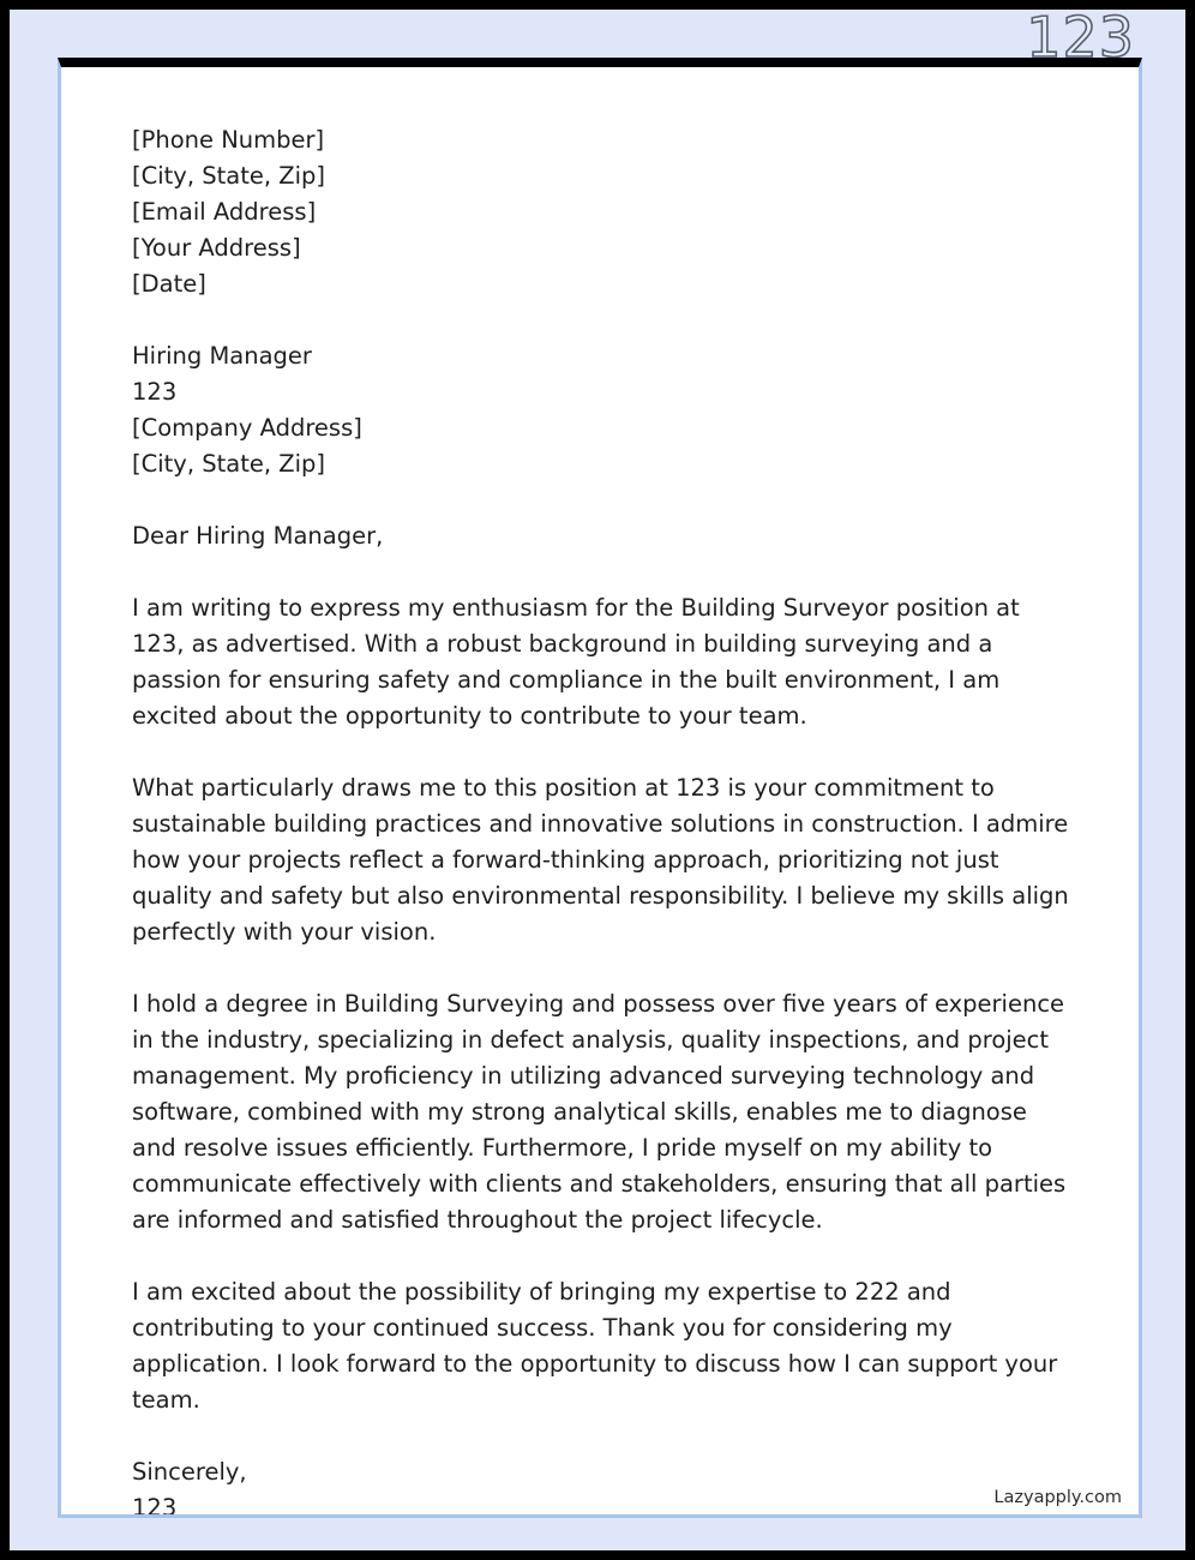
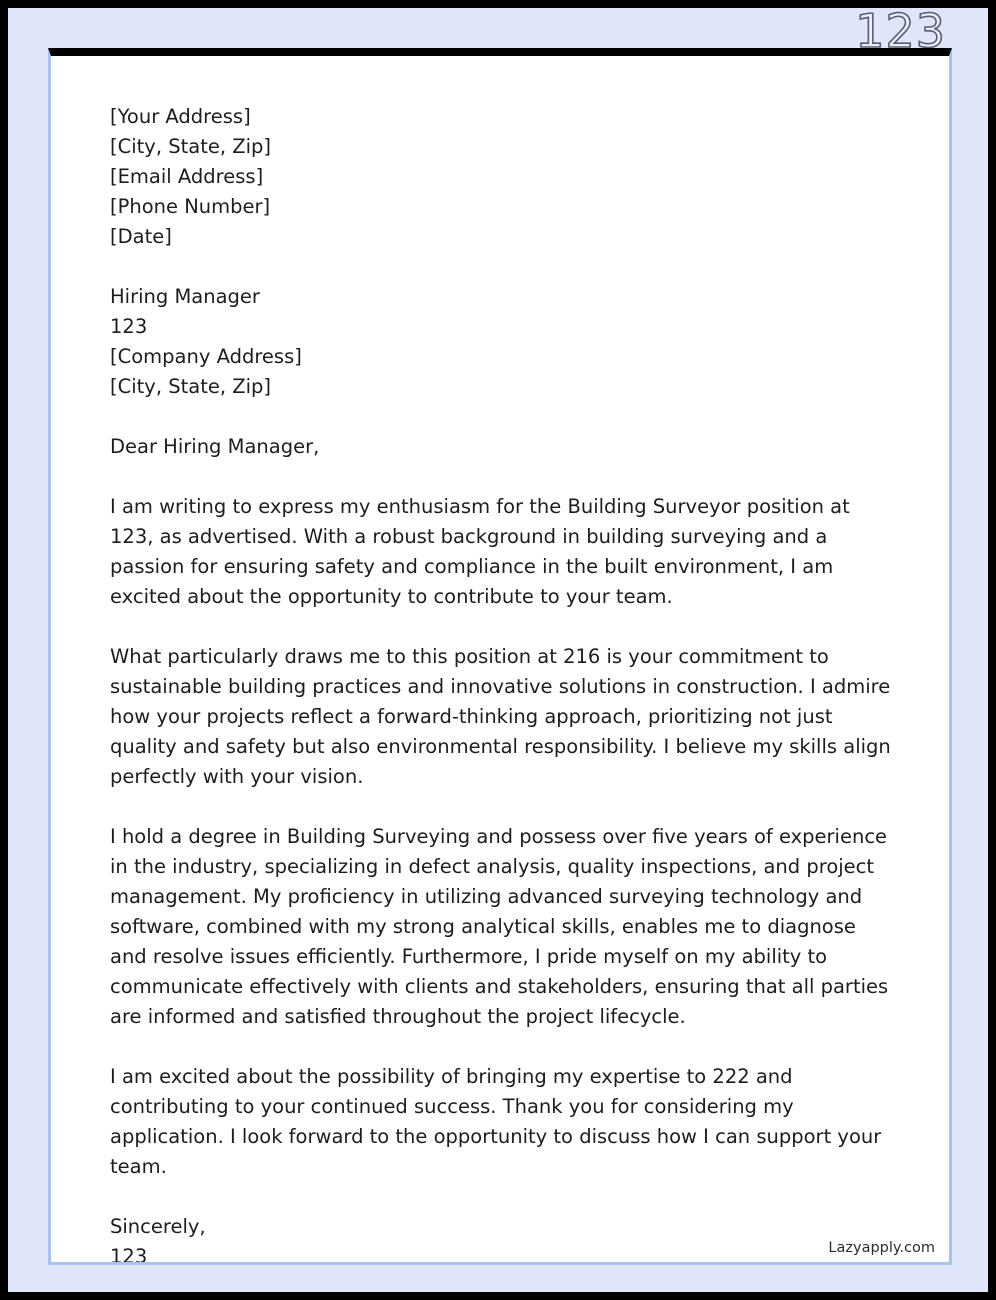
  123
- [Phone Number]
+ [Your Address]
  [City, State, Zip]
  [Email Address]
- [Your Address]
+ [Phone Number]
  [Date]
  Hiring Manager
  123
  [Company Address]
  [City, State, Zip]
  Dear Hiring Manager,
  I am writing to express my enthusiasm for the Building Surveyor position at 123, as advertised. With a robust background in building surveying and a passion for ensuring safety and compliance in the built environment, I am excited about the opportunity to contribute to your team.
- What particularly draws me to this position at 123 is your commitment to sustainable building practices and innovative solutions in construction. I admire how your projects reflect a forward-thinking approach, prioritizing not just quality and safety but also environmental responsibility. I believe my skills align perfectly with your vision.
+ What particularly draws me to this position at 216 is your commitment to sustainable building practices and innovative solutions in construction. I admire how your projects reflect a forward-thinking approach, prioritizing not just quality and safety but also environmental responsibility. I believe my skills align perfectly with your vision.
  I hold a degree in Building Surveying and possess over five years of experience in the industry, specializing in defect analysis, quality inspections, and project management. My proficiency in utilizing advanced surveying technology and software, combined with my strong analytical skills, enables me to diagnose and resolve issues efficiently. Furthermore, I pride myself on my ability to communicate effectively with clients and stakeholders, ensuring that all parties are informed and satisfied throughout the project lifecycle.
  I am excited about the possibility of bringing my expertise to 222 and contributing to your continued success. Thank you for considering my application. I look forward to the opportunity to discuss how I can support your team.
  Sincerely,
  123
  Lazyapply.com
